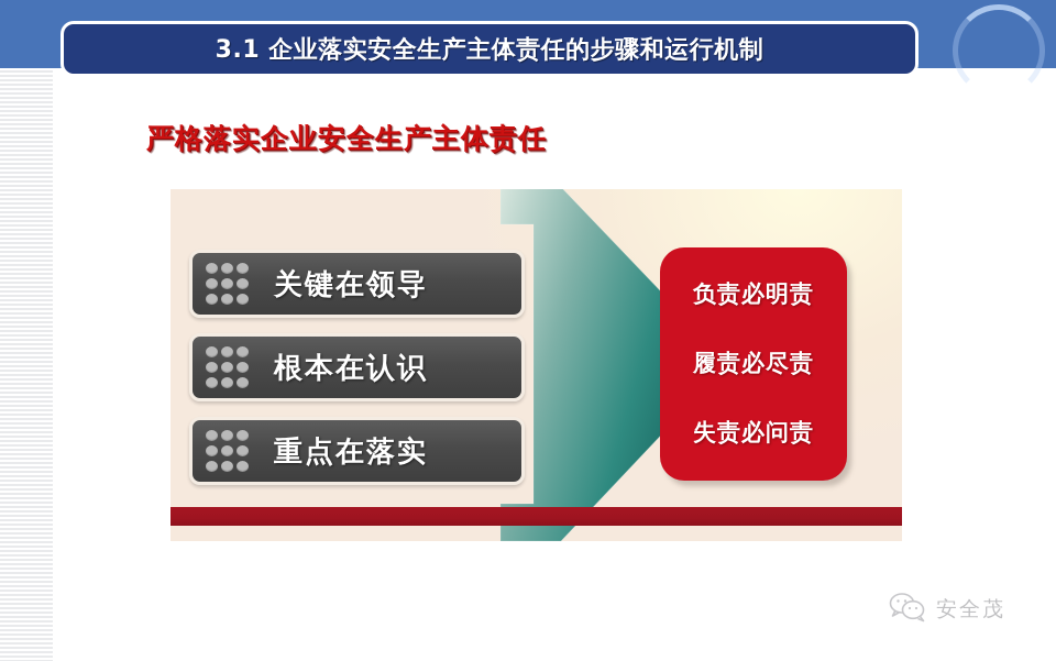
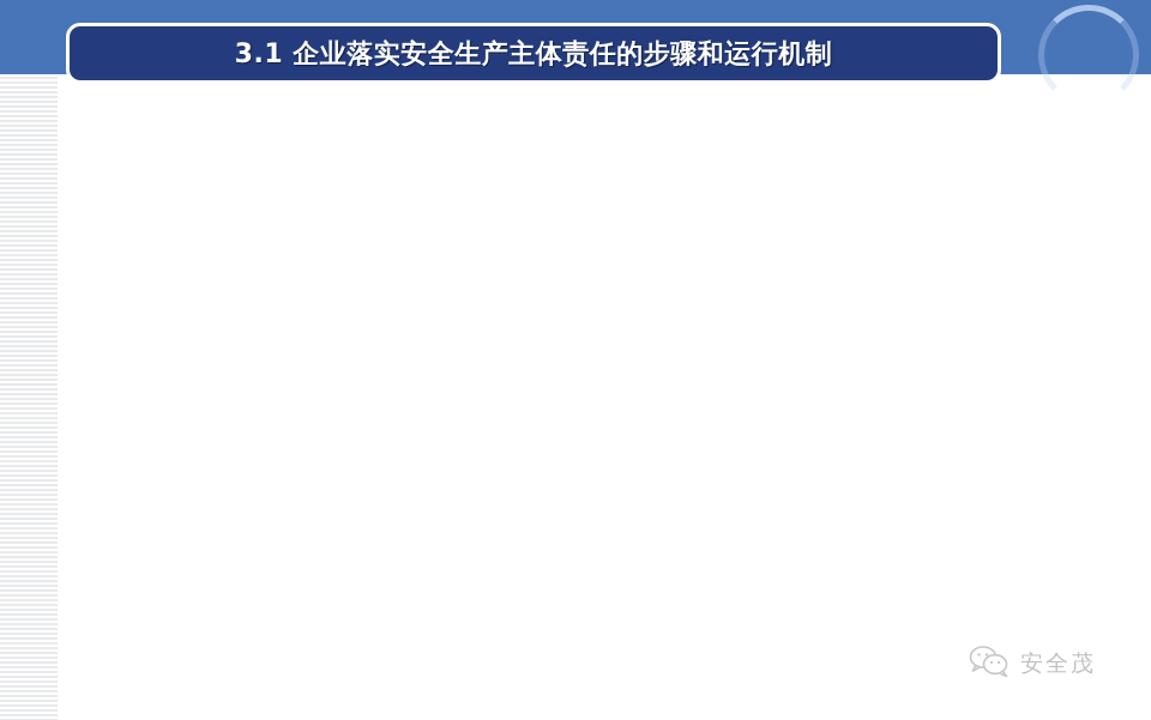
  3.1 企业落实安全生产主体责任的步骤和运行机制
- 严格落实企业安全生产主体责任
- 关键在领导
- 根本在认识
- 重点在落实
- 负责必明责
- 履责必尽责
- 失责必问责
  安全茂
